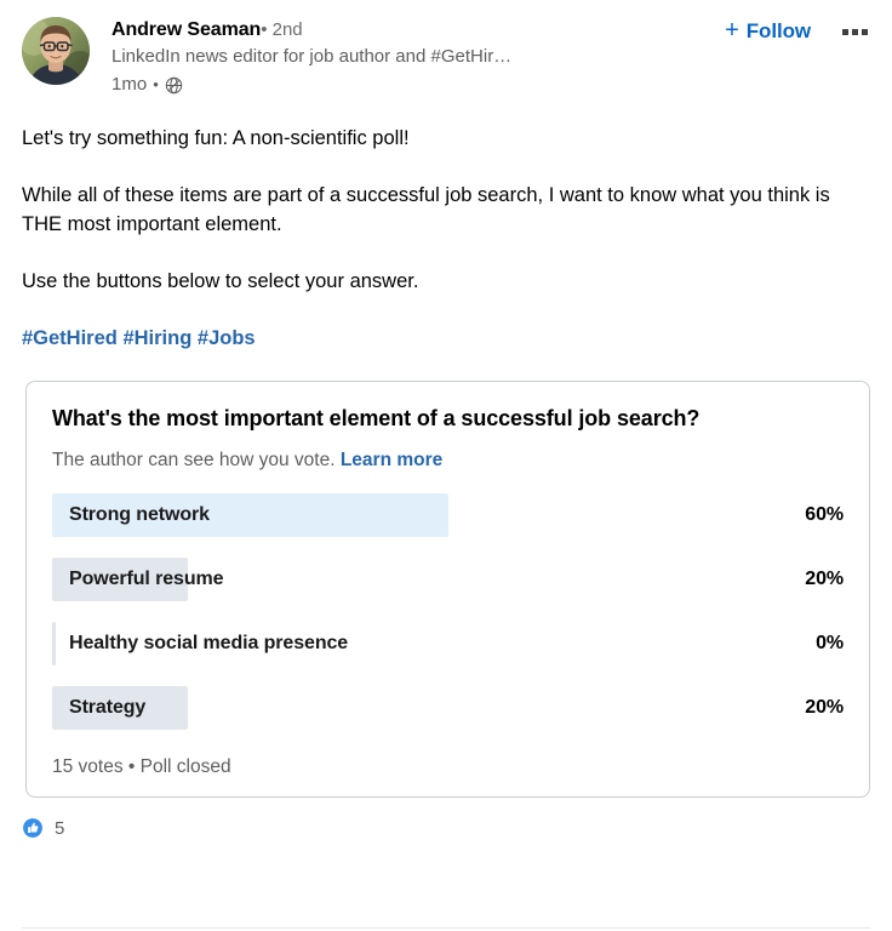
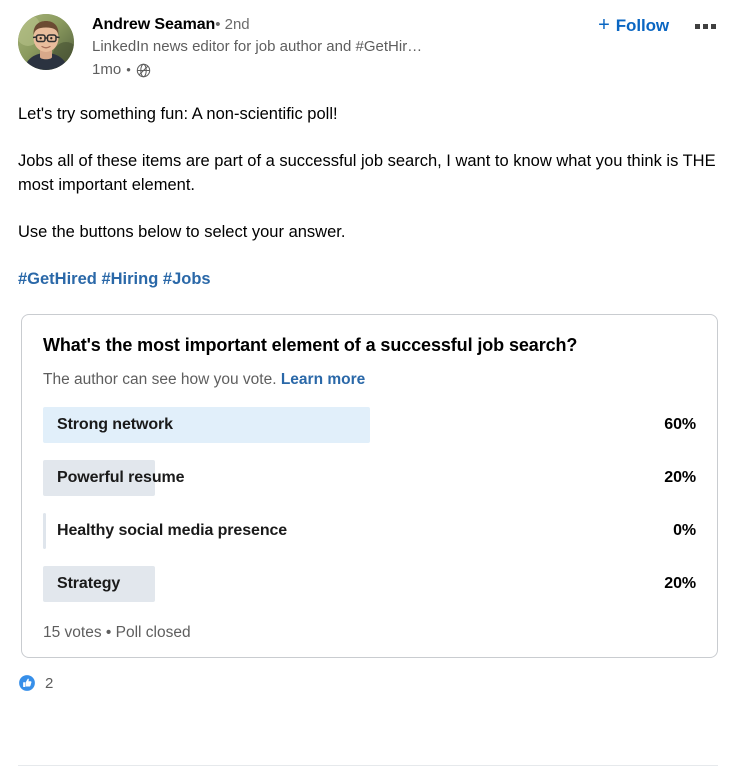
  Andrew Seaman
  • 2nd
  LinkedIn news editor for job author and #GetHir…
  1mo
  •
  +
  Follow
  Let's try something fun: A non-scientific poll!
- While all of these items are part of a successful job search, I want to know what you think is THE most important element.
+ Jobs all of these items are part of a successful job search, I want to know what you think is THE most important element.
  Use the buttons below to select your answer.
  #GetHired #Hiring #Jobs
  What's the most important element of a successful job search?
  The author can see how you vote. Learn more
  Strong network
  60%
  Powerful resume
  20%
  Healthy social media presence
  0%
  Strategy
  20%
  15 votes • Poll closed
- 5
+ 2
